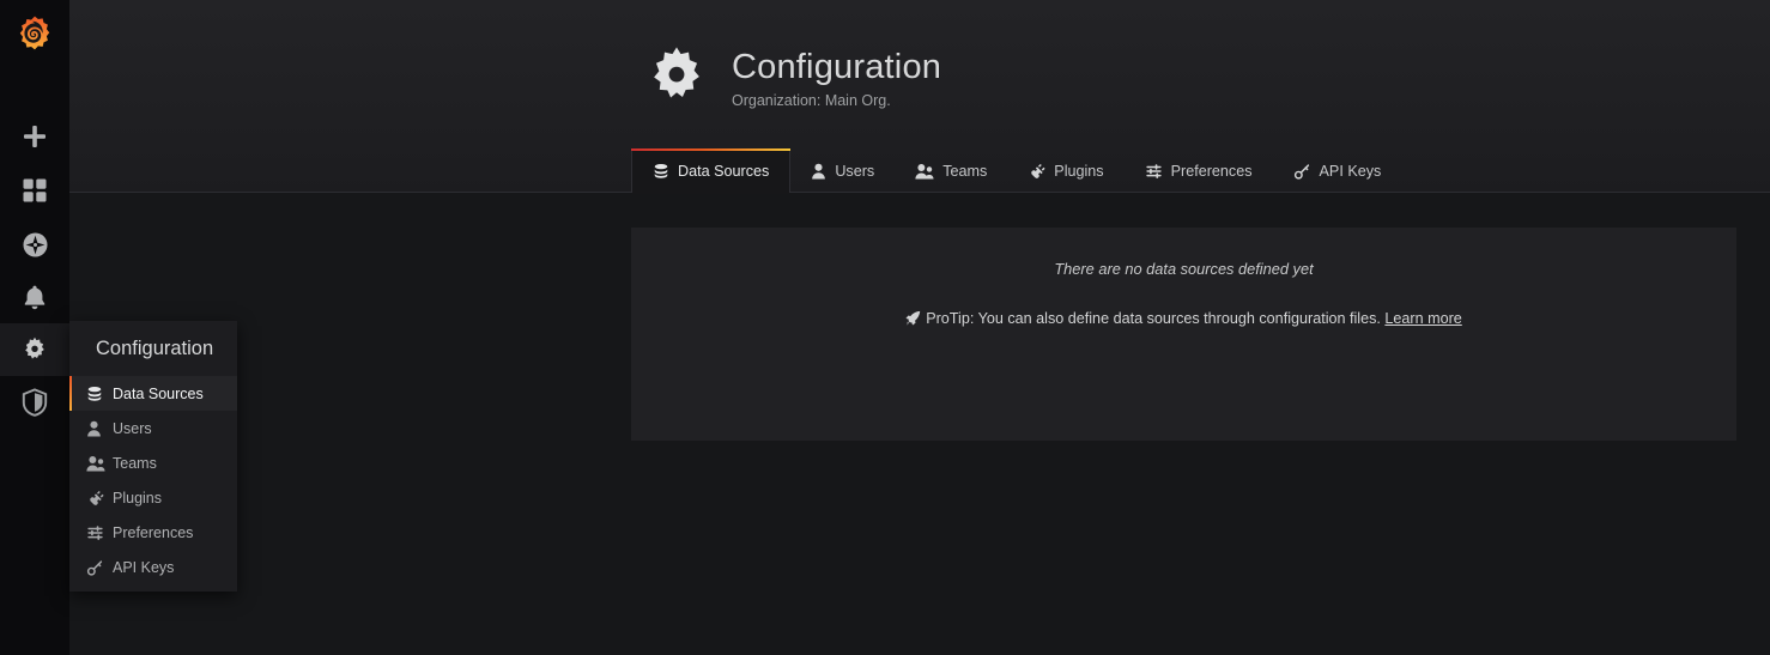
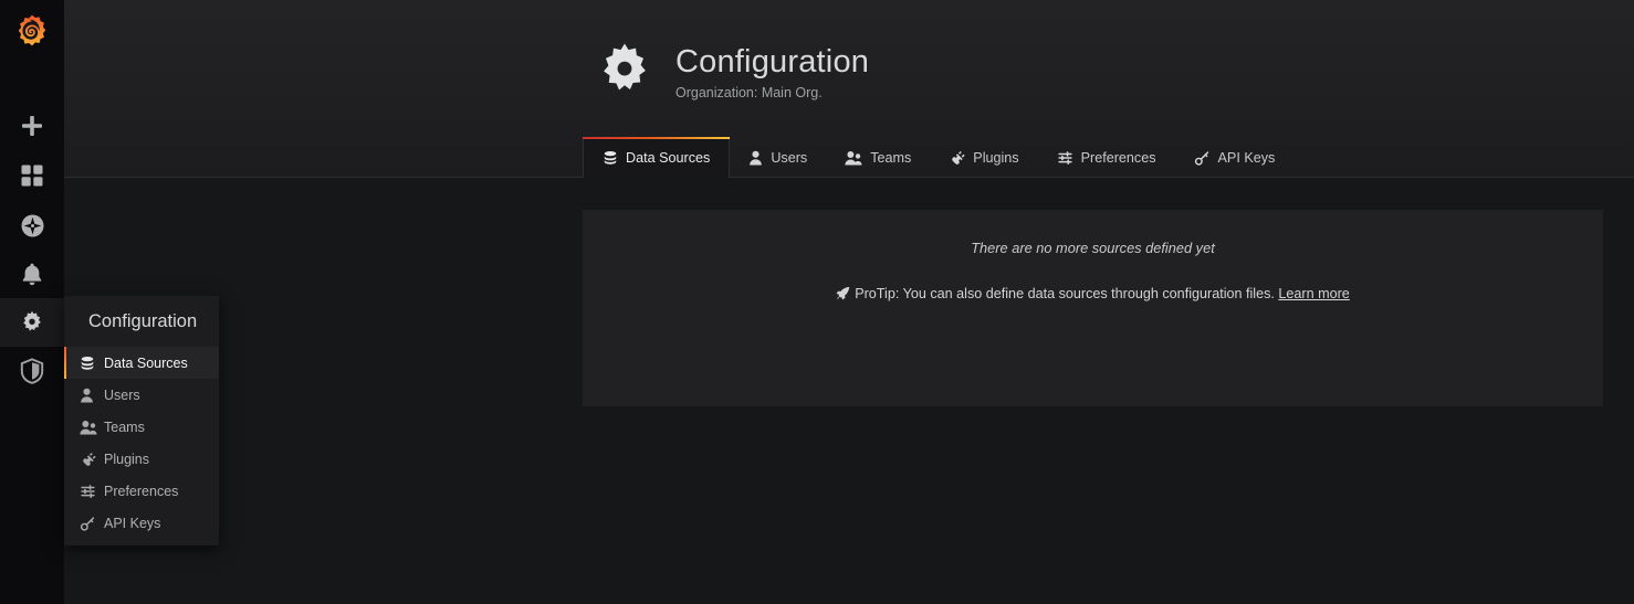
  Configuration
  Data Sources
  Users
  Teams
  Plugins
  Preferences
  API Keys
  Configuration
  Organization: Main Org.
  Data Sources
  Users
  Teams
  Plugins
  Preferences
  API Keys
- There are no data sources defined yet
+ There are no more sources defined yet
  ProTip: You can also define data sources through configuration files. Learn more
